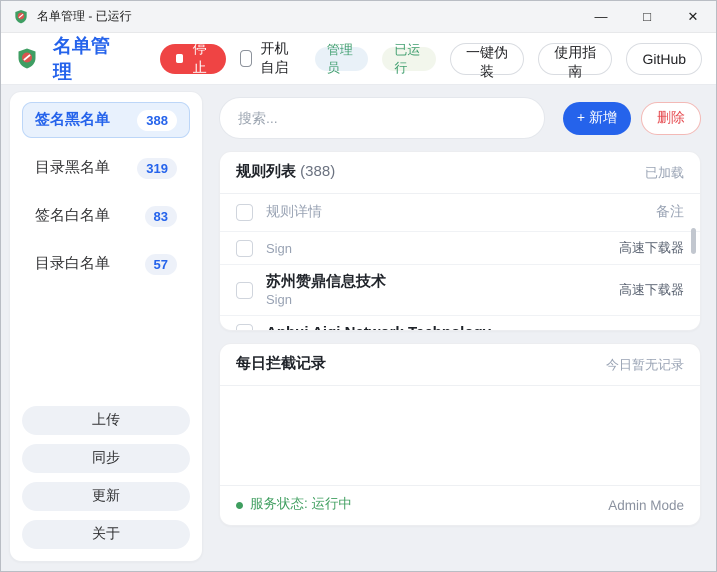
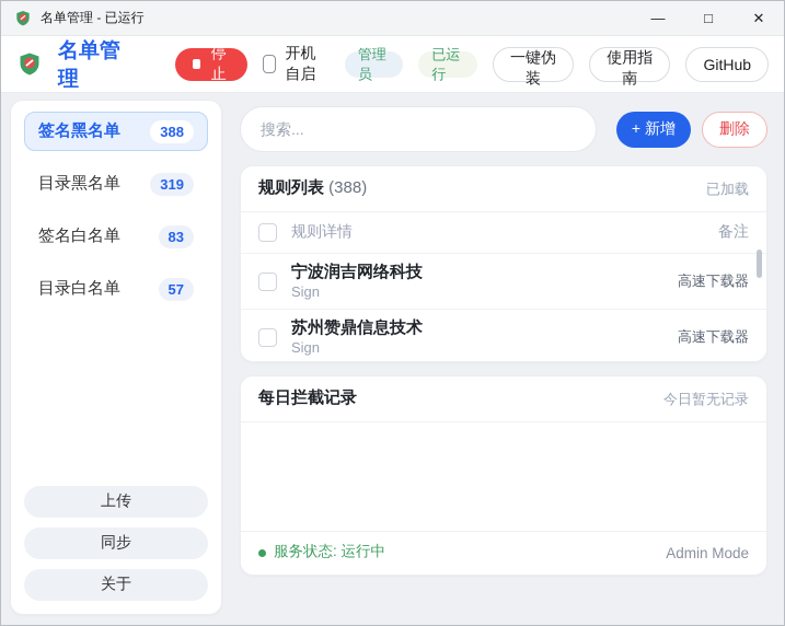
  名单管理 - 已运行
  —
  □
  ✕
  名单管理
  停止
  开机自启
  管理员
  已运行
  一键伪装
  使用指南
  GitHub
  签名黑名单
  388
  目录黑名单
  319
  签名白名单
  83
  目录白名单
  57
  上传
  同步
- 更新
  关于
  搜索...
  + 新增
  删除
  规则列表 (388)
  已加载
  规则详情
  备注
+ 宁波润吉网络科技
  Sign
  高速下载器
  苏州赞鼎信息技术
  Sign
  高速下载器
  每日拦截记录
  今日暂无记录
  服务状态: 运行中
  Admin Mode
